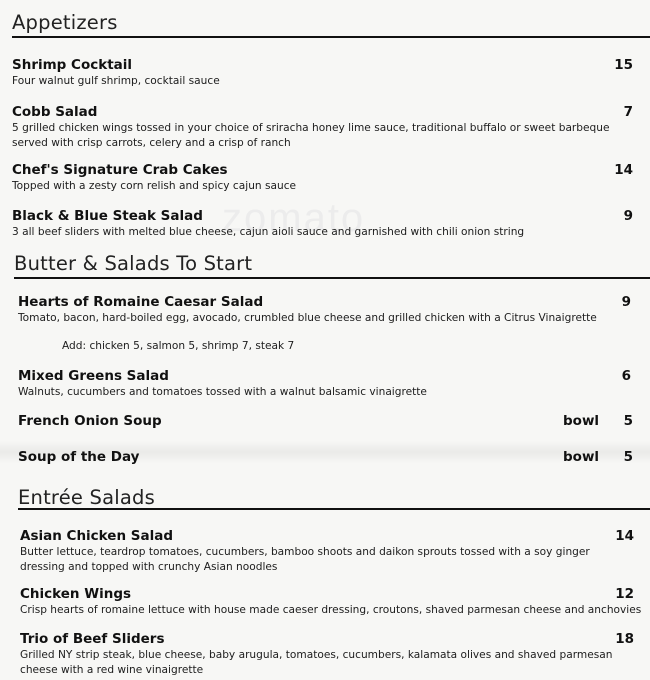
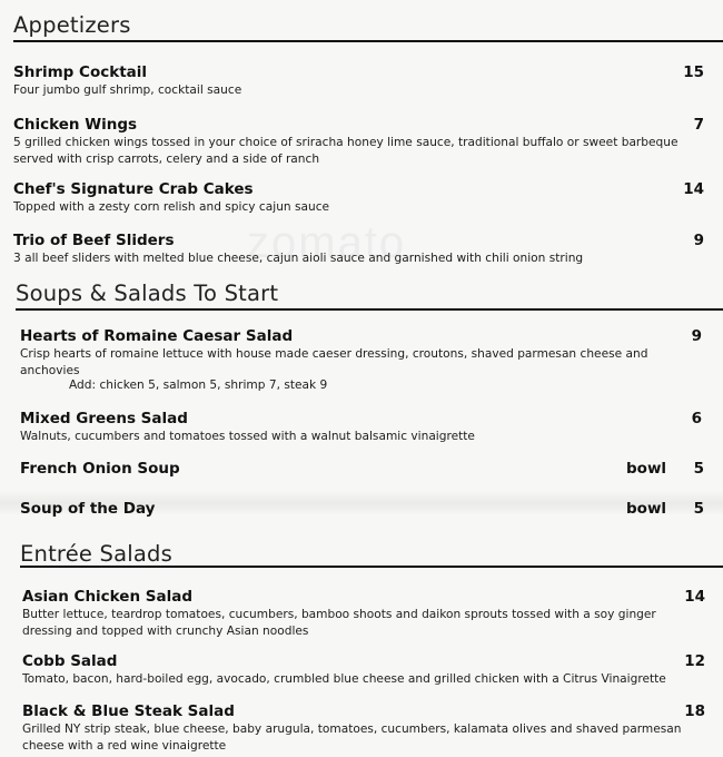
  zomato
  Appetizers
  Shrimp Cocktail
  15
- Four walnut gulf shrimp, cocktail sauce
+ Four jumbo gulf shrimp, cocktail sauce
- Cobb Salad
+ Chicken Wings
  7
- 5 grilled chicken wings tossed in your choice of sriracha honey lime sauce, traditional buffalo or sweet barbeque served with crisp carrots, celery and a crisp of ranch
+ 5 grilled chicken wings tossed in your choice of sriracha honey lime sauce, traditional buffalo or sweet barbeque served with crisp carrots, celery and a side of ranch
  Chef's Signature Crab Cakes
  14
  Topped with a zesty corn relish and spicy cajun sauce
- Black & Blue Steak Salad
+ Trio of Beef Sliders
  9
  3 all beef sliders with melted blue cheese, cajun aioli sauce and garnished with chili onion string
- Butter & Salads To Start
+ Soups & Salads To Start
  Hearts of Romaine Caesar Salad
  9
- Tomato, bacon, hard-boiled egg, avocado, crumbled blue cheese and grilled chicken with a Citrus Vinaigrette
+ Crisp hearts of romaine lettuce with house made caeser dressing, croutons, shaved parmesan cheese and anchovies
- Add: chicken 5, salmon 5, shrimp 7, steak 7
+ Add: chicken 5, salmon 5, shrimp 7, steak 9
  Mixed Greens Salad
  6
  Walnuts, cucumbers and tomatoes tossed with a walnut balsamic vinaigrette
  French Onion Soup
  bowl
  5
  Soup of the Day
  bowl
  5
  Entrée Salads
  Asian Chicken Salad
  14
  Butter lettuce, teardrop tomatoes, cucumbers, bamboo shoots and daikon sprouts tossed with a soy ginger dressing and topped with crunchy Asian noodles
- Chicken Wings
+ Cobb Salad
  12
- Crisp hearts of romaine lettuce with house made caeser dressing, croutons, shaved parmesan cheese and anchovies
+ Tomato, bacon, hard-boiled egg, avocado, crumbled blue cheese and grilled chicken with a Citrus Vinaigrette
- Trio of Beef Sliders
+ Black & Blue Steak Salad
  18
  Grilled NY strip steak, blue cheese, baby arugula, tomatoes, cucumbers, kalamata olives and shaved parmesan cheese with a red wine vinaigrette
